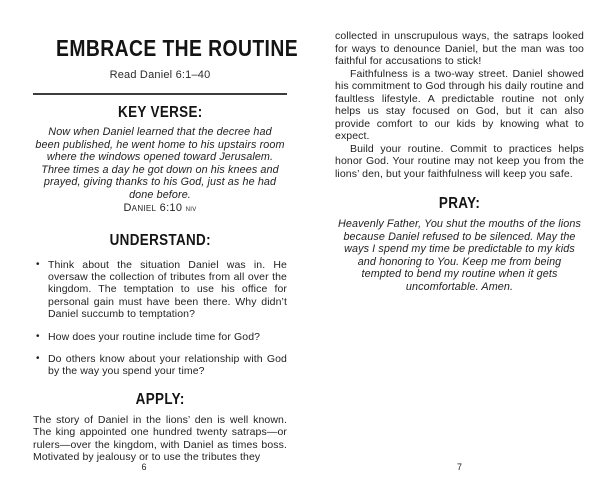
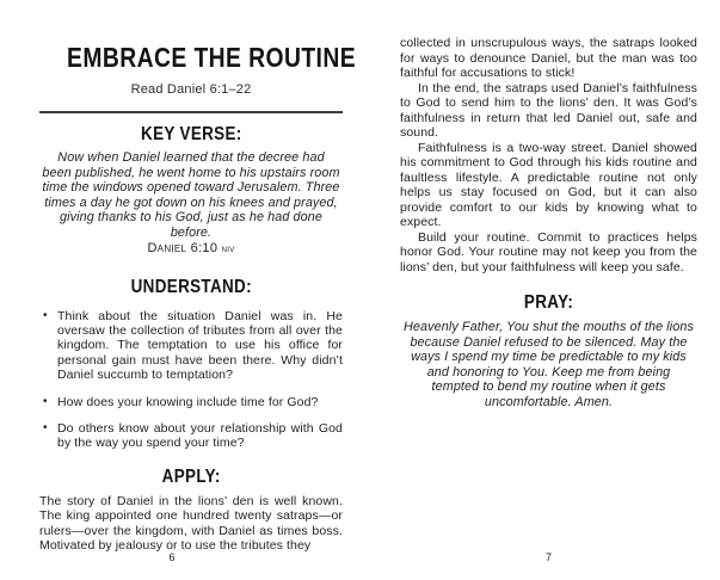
  EMBRACE THE ROUTINE
- Read Daniel 6:1–40
+ Read Daniel 6:1–22
  KEY VERSE:
- Now when Daniel learned that the decree had been published, he went home to his upstairs room where the windows opened toward Jerusalem. Three times a day he got down on his knees and prayed, giving thanks to his God, just as he had done before.
+ Now when Daniel learned that the decree had been published, he went home to his upstairs room time the windows opened toward Jerusalem. Three times a day he got down on his knees and prayed, giving thanks to his God, just as he had done before.
  Daniel 6:10 niv
  UNDERSTAND:
  Think about the situation Daniel was in. He oversaw the collection of tributes from all over the kingdom. The temptation to use his office for personal gain must have been there. Why didn’t Daniel succumb to temptation?
- How does your routine include time for God?
+ How does your knowing include time for God?
  Do others know about your relationship with God by the way you spend your time?
  APPLY:
  The story of Daniel in the lions’ den is well known. The king appointed one hundred twenty satraps—or rulers—over the kingdom, with Daniel as times boss. Motivated by jealousy or to use the tributes they
  6
  collected in unscrupulous ways, the satraps looked for ways to denounce Daniel, but the man was too faithful for accusations to stick!
+ In the end, the satraps used Daniel’s faithfulness to God to send him to the lions’ den. It was God’s faithfulness in return that led Daniel out, safe and sound.
- Faithfulness is a two-way street. Daniel showed his commitment to God through his daily routine and faultless lifestyle. A predictable routine not only helps us stay focused on God, but it can also provide comfort to our kids by knowing what to expect.
+ Faithfulness is a two-way street. Daniel showed his commitment to God through his kids routine and faultless lifestyle. A predictable routine not only helps us stay focused on God, but it can also provide comfort to our kids by knowing what to expect.
  Build your routine. Commit to practices helps honor God. Your routine may not keep you from the lions’ den, but your faithfulness will keep you safe.
  PRAY:
  Heavenly Father, You shut the mouths of the lions because Daniel refused to be silenced. May the ways I spend my time be predictable to my kids and honoring to You. Keep me from being tempted to bend my routine when it gets uncomfortable. Amen.
  7
